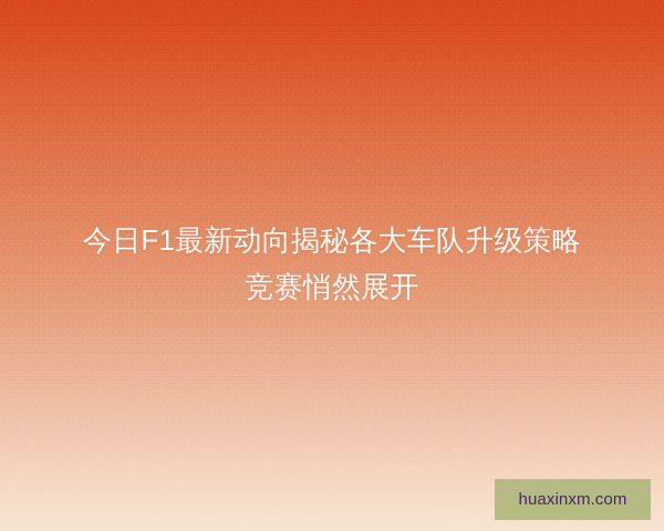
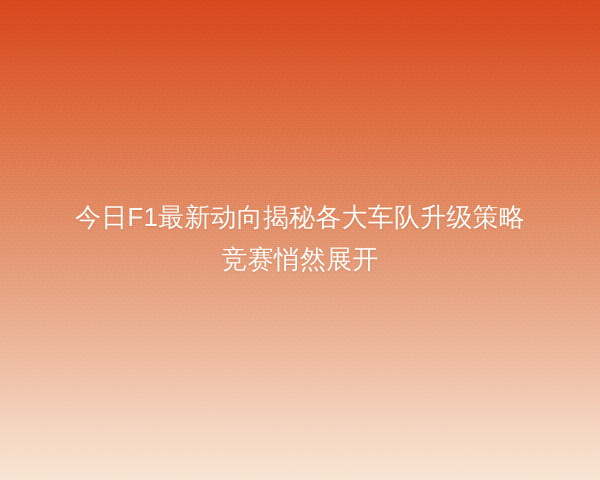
  今日F1最新动向揭秘各大车队升级策略
  竞赛悄然展开
- huaxinxm.com
